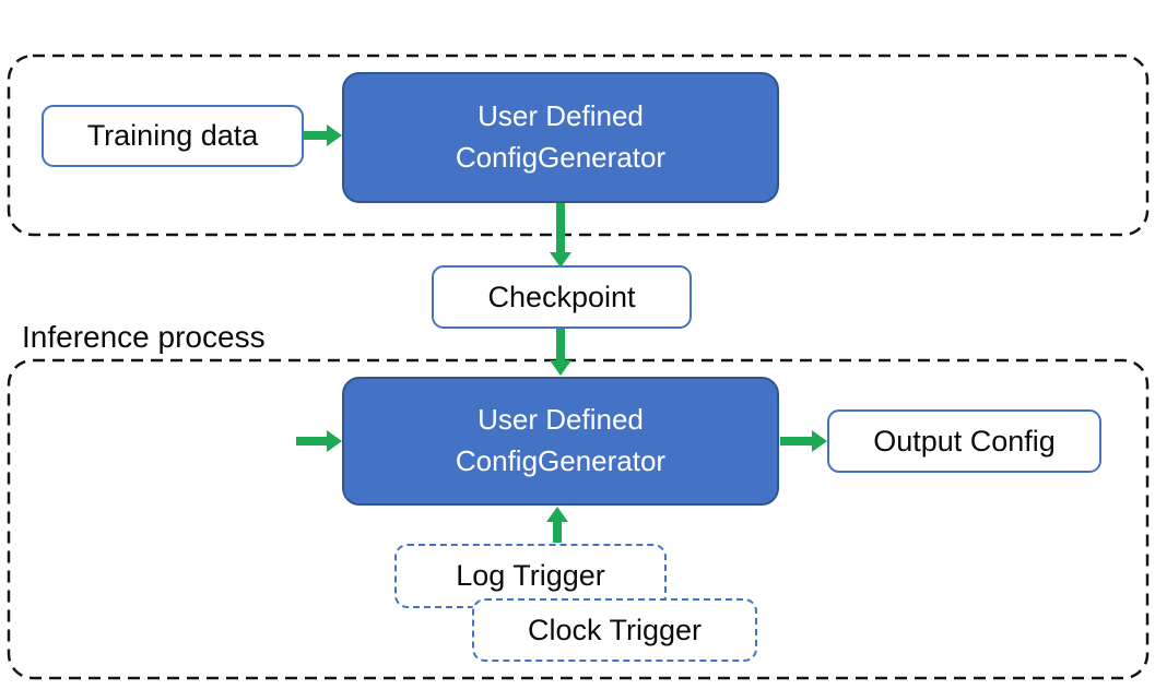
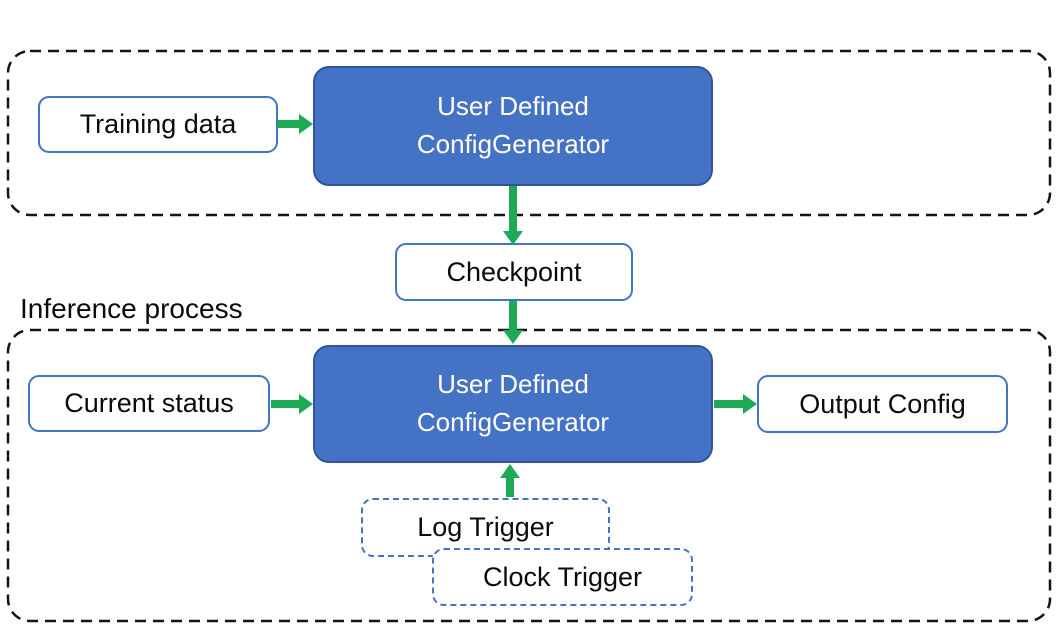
  Inference process
  Training data
  User Defined
  ConfigGenerator
  Checkpoint
+ Current status
  User Defined
  ConfigGenerator
  Output Config
  Log Trigger
  Clock Trigger
